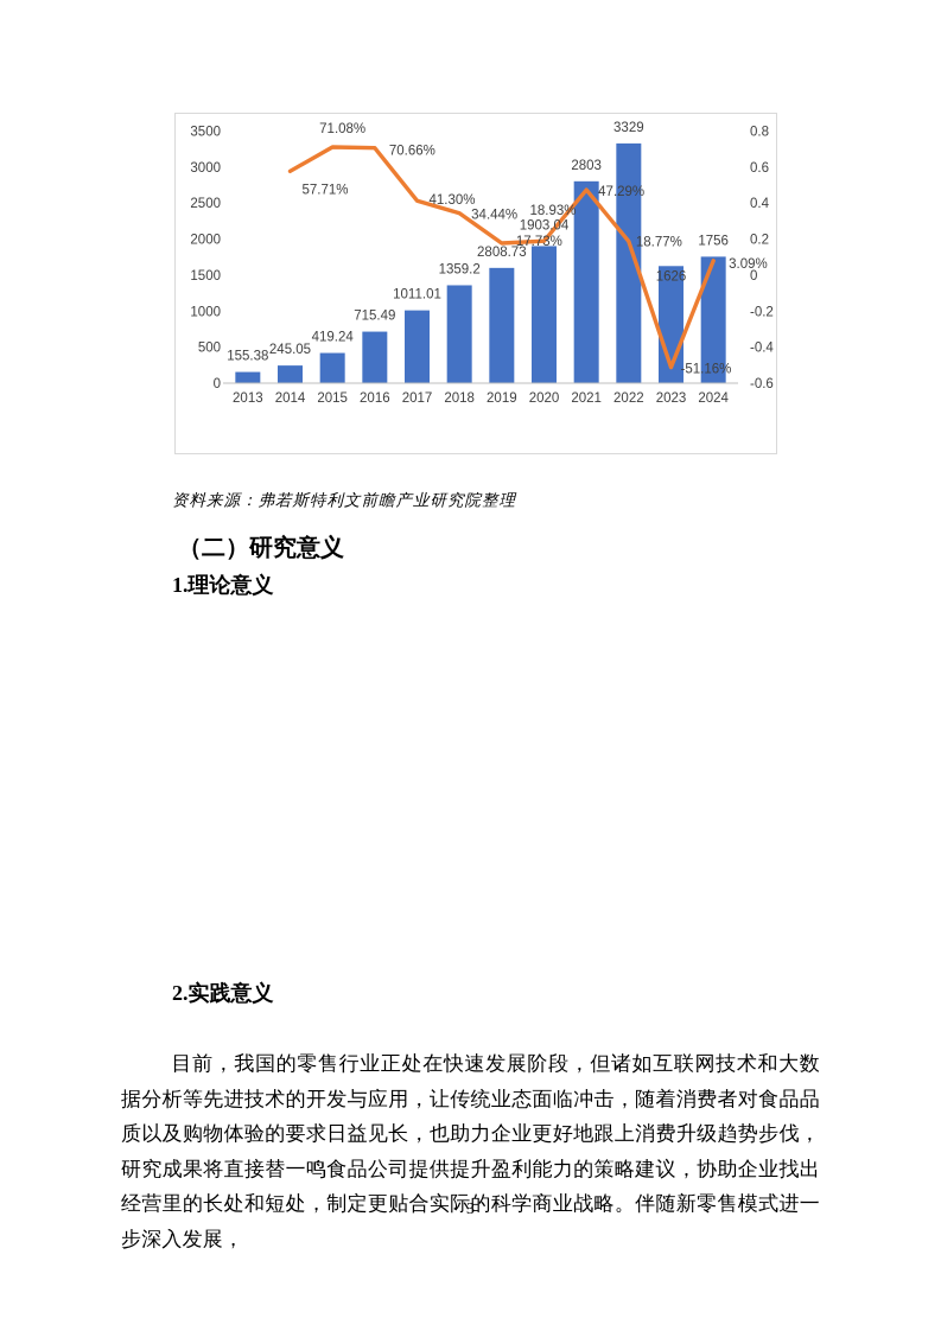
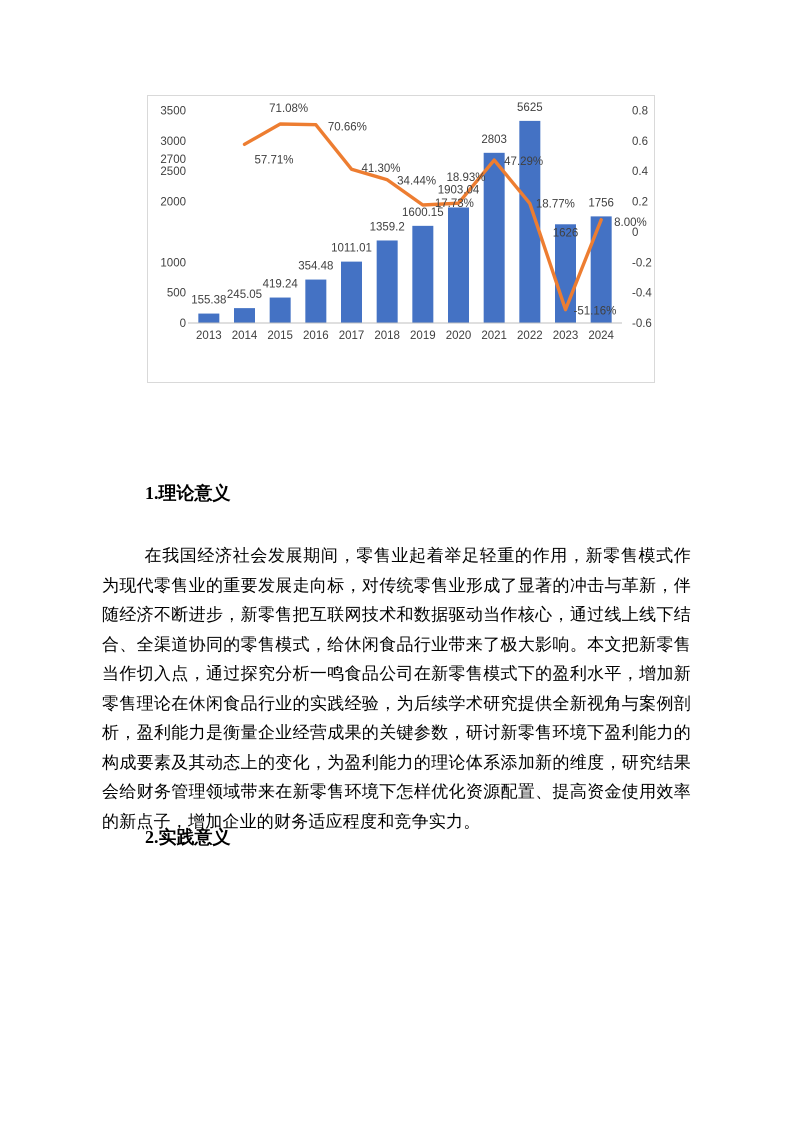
  0
  500
  1000
- 1500
+ 2700
  2000
  2500
  3000
  3500
  -0.6
  -0.4
  -0.2
  0
  0.2
  0.4
  0.6
  0.8
  2013
  2014
  2015
  2016
  2017
  2018
  2019
  2020
  2021
  2022
  2023
  2024
  155.38
  245.05
  419.24
- 715.49
+ 354.48
  1011.01
  1359.2
- 2808.73
+ 1600.15
  1903.04
  2803
- 3329
+ 5625
  1626
  1756
  57.71%
  71.08%
  70.66%
  41.30%
  34.44%
  17.73%
  18.93%
  47.29%
  18.77%
  -51.16%
- 3.09%
+ 8.00%
- 资料来源：弗若斯特利文前瞻产业研究院整理
- （二）研究意义
  1.理论意义
+ 在我国经济社会发展期间，零售业起着举足轻重的作用，新零售模式作为现代零售业的重要发展走向标，对传统零售业形成了显著的冲击与革新，伴随经济不断进步，新零售把互联网技术和数据驱动当作核心，通过线上线下结合、全渠道协同的零售模式，给休闲食品行业带来了极大影响。本文把新零售当作切入点，通过探究分析一鸣食品公司在新零售模式下的盈利水平，增加新零售理论在休闲食品行业的实践经验，为后续学术研究提供全新视角与案例剖析，盈利能力是衡量企业经营成果的关键参数，研讨新零售环境下盈利能力的构成要素及其动态上的变化，为盈利能力的理论体系添加新的维度，研究结果会给财务管理领域带来在新零售环境下怎样优化资源配置、提高资金使用效率的新点子，增加企业的财务适应程度和竞争实力。
  2.实践意义
- 目前，我国的零售行业正处在快速发展阶段，但诸如互联网技术和大数据分析等先进技术的开发与应用，让传统业态面临冲击，随着消费者对食品品质以及购物体验的要求日益见长，也助力企业更好地跟上消费升级趋势步伐，研究成果将直接替一鸣食品公司提供提升盈利能力的策略建议，协助企业找出经营里的长处和短处，制定更贴合实际的科学商业战略。伴随新零售模式进一步深入发展，
- 3
